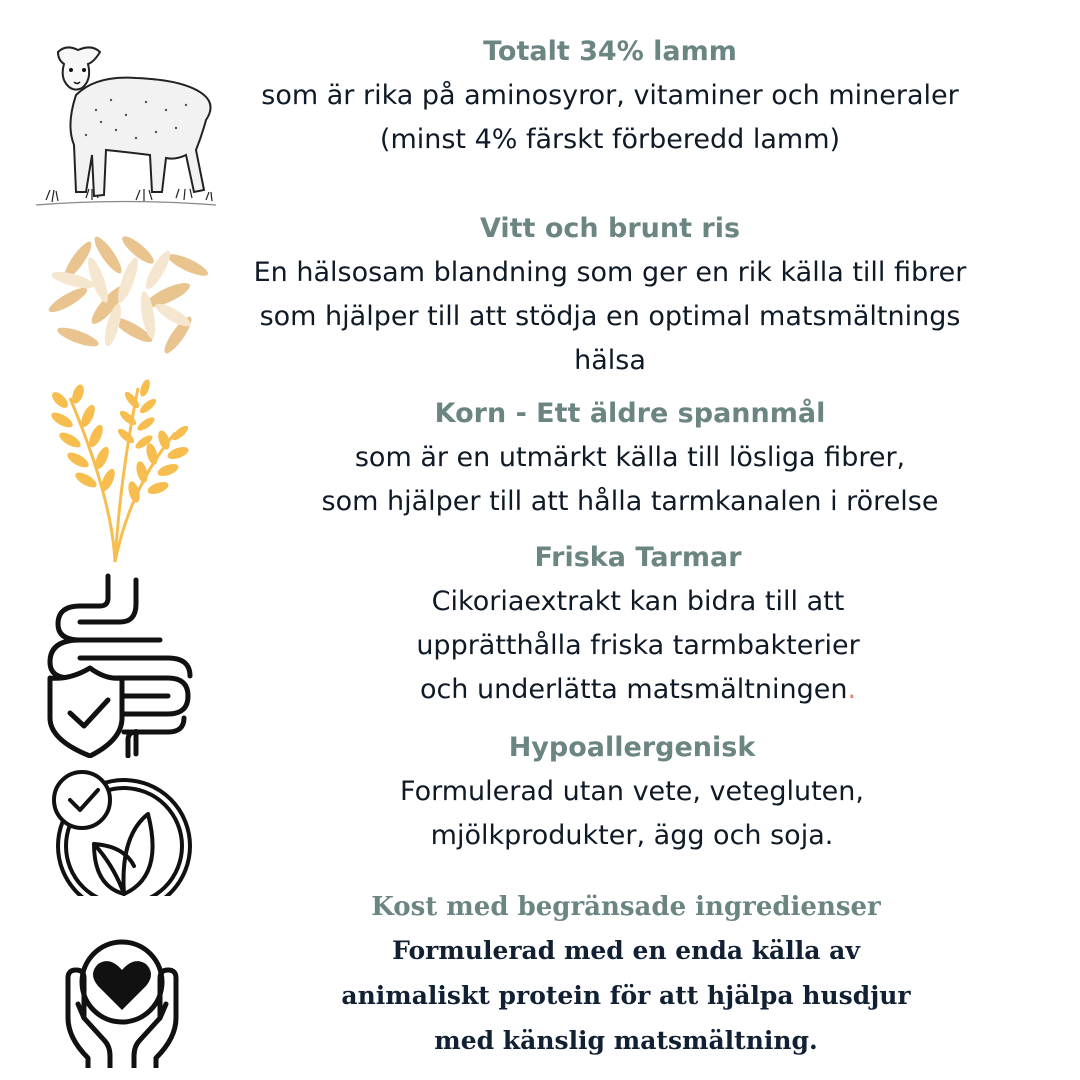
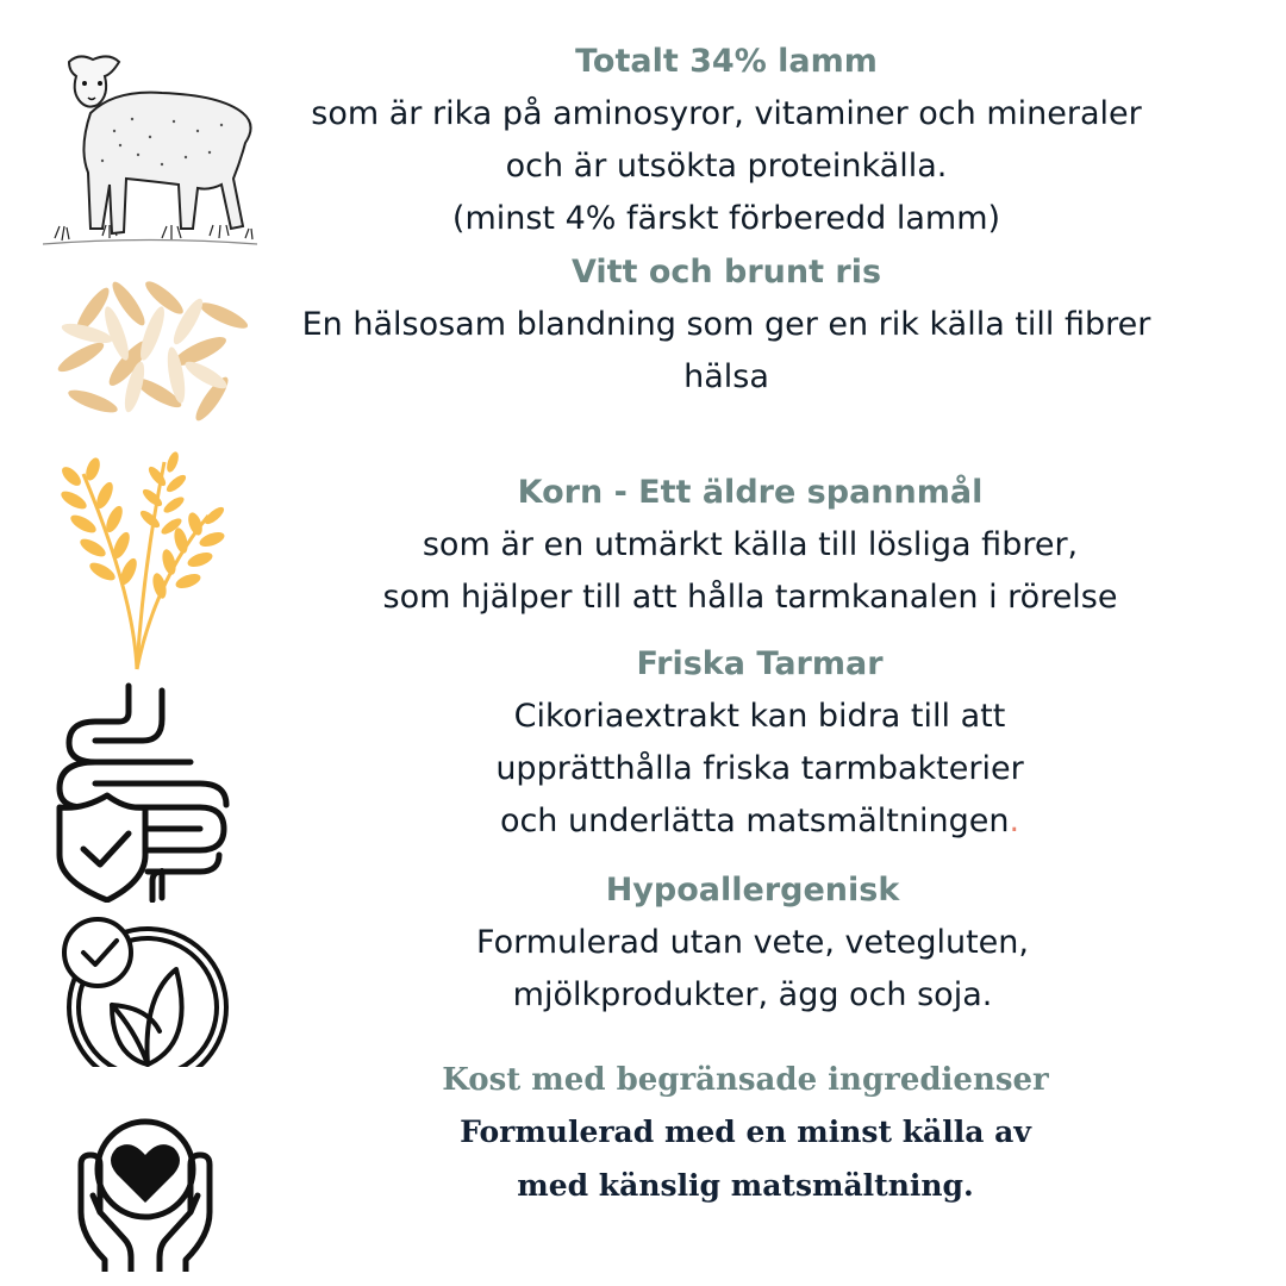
  Totalt 34% lamm
  som är rika på aminosyror, vitaminer och mineraler
+ och är utsökta proteinkälla.
  (minst 4% färskt förberedd lamm)
  Vitt och brunt ris
  En hälsosam blandning som ger en rik källa till fibrer
- som hjälper till att stödja en optimal matsmältnings
  hälsa
  Korn - Ett äldre spannmål
  som är en utmärkt källa till lösliga fibrer,
  som hjälper till att hålla tarmkanalen i rörelse
  Friska Tarmar
  Cikoriaextrakt kan bidra till att
  upprätthålla friska tarmbakterier
  och underlätta matsmältningen.
  Hypoallergenisk
  Formulerad utan vete, vetegluten,
  mjölkprodukter, ägg och soja.
  Kost med begränsade ingredienser
- Formulerad med en enda källa av
+ Formulerad med en minst källa av
- animaliskt protein för att hjälpa husdjur
  med känslig matsmältning.
